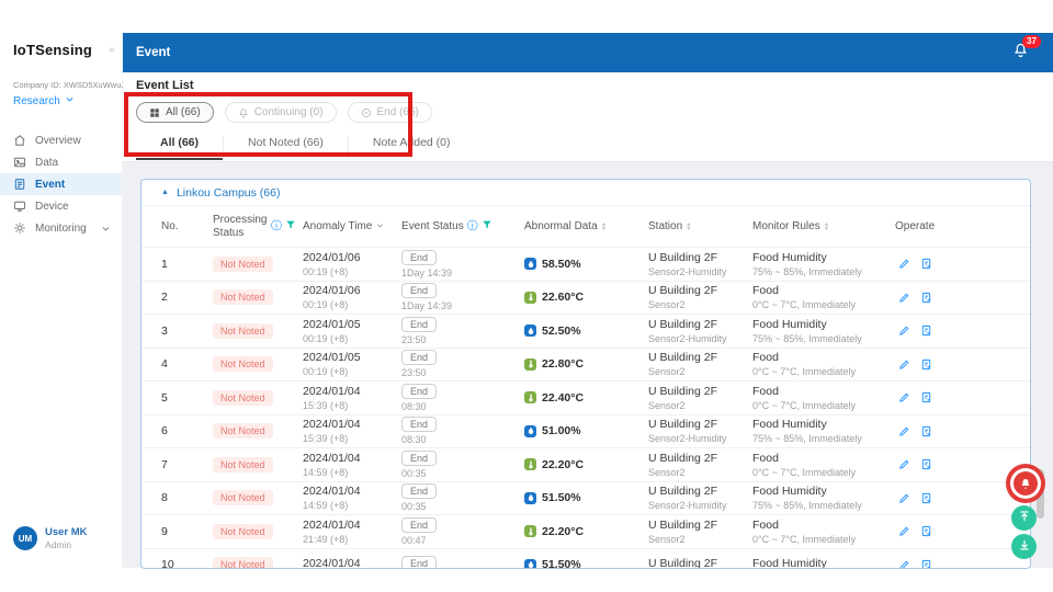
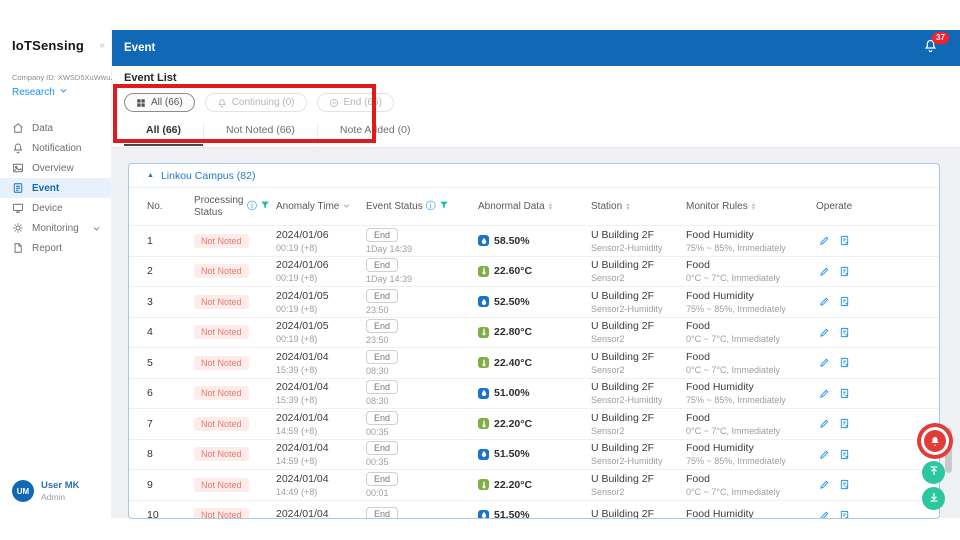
  IoTSensing
  «
  Company ID: XWSD5XuWwu
  Research
- Overview
+ Data
+ Notification
- Data
+ Overview
  Event
  Device
  Monitoring
+ Report
  UM
  User MK
  Admin
  Event
  37
  Event List
  All (66)
  Continuing (0)
  End (66)
  All (66)
  Not Noted (66)
  Note Added (0)
- Linkou Campus (66)
+ Linkou Campus (82)
  No.
  Processing Status
  ⓘ
  Anomaly Time
  Event Status
  ⓘ
  Abnormal Data
  Station
  Monitor Rules
  Operate
  1
  Not Noted
  2024/01/06
  00:19 (+8)
  End
  1Day 14:39
  58.50%
  U Building 2F
  Sensor2-Humidity
  Food Humidity
  75% ~ 85%, Immediately
  2
  Not Noted
  2024/01/06
  00:19 (+8)
  End
  1Day 14:39
  22.60°C
  U Building 2F
  Sensor2
  Food
  0°C ~ 7°C, Immediately
  3
  Not Noted
  2024/01/05
  00:19 (+8)
  End
  23:50
  52.50%
  U Building 2F
  Sensor2-Humidity
  Food Humidity
  75% ~ 85%, Immediately
  4
  Not Noted
  2024/01/05
  00:19 (+8)
  End
  23:50
  22.80°C
  U Building 2F
  Sensor2
  Food
  0°C ~ 7°C, Immediately
  5
  Not Noted
  2024/01/04
  15:39 (+8)
  End
  08:30
  22.40°C
  U Building 2F
  Sensor2
  Food
  0°C ~ 7°C, Immediately
  6
  Not Noted
  2024/01/04
  15:39 (+8)
  End
  08:30
  51.00%
  U Building 2F
  Sensor2-Humidity
  Food Humidity
  75% ~ 85%, Immediately
  7
  Not Noted
  2024/01/04
  14:59 (+8)
  End
  00:35
  22.20°C
  U Building 2F
  Sensor2
  Food
  0°C ~ 7°C, Immediately
  8
  Not Noted
  2024/01/04
  14:59 (+8)
  End
  00:35
  51.50%
  U Building 2F
  Sensor2-Humidity
  Food Humidity
  75% ~ 85%, Immediately
  9
  Not Noted
  2024/01/04
- 21:49 (+8)
+ 14:49 (+8)
  End
- 00:47
+ 00:01
  22.20°C
  U Building 2F
  Sensor2
  Food
  0°C ~ 7°C, Immediately
  10
  Not Noted
  2024/01/04
  End
  51.50%
  U Building 2F
  Food Humidity
